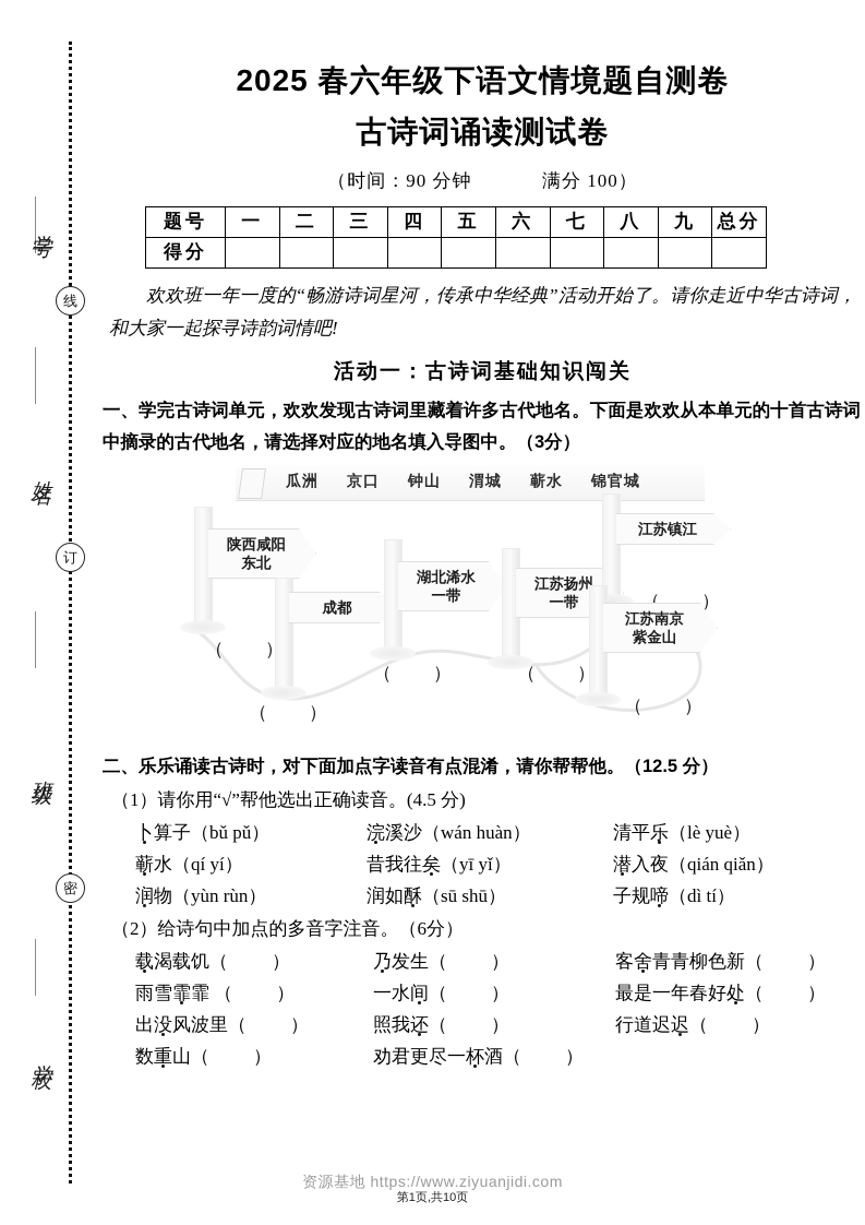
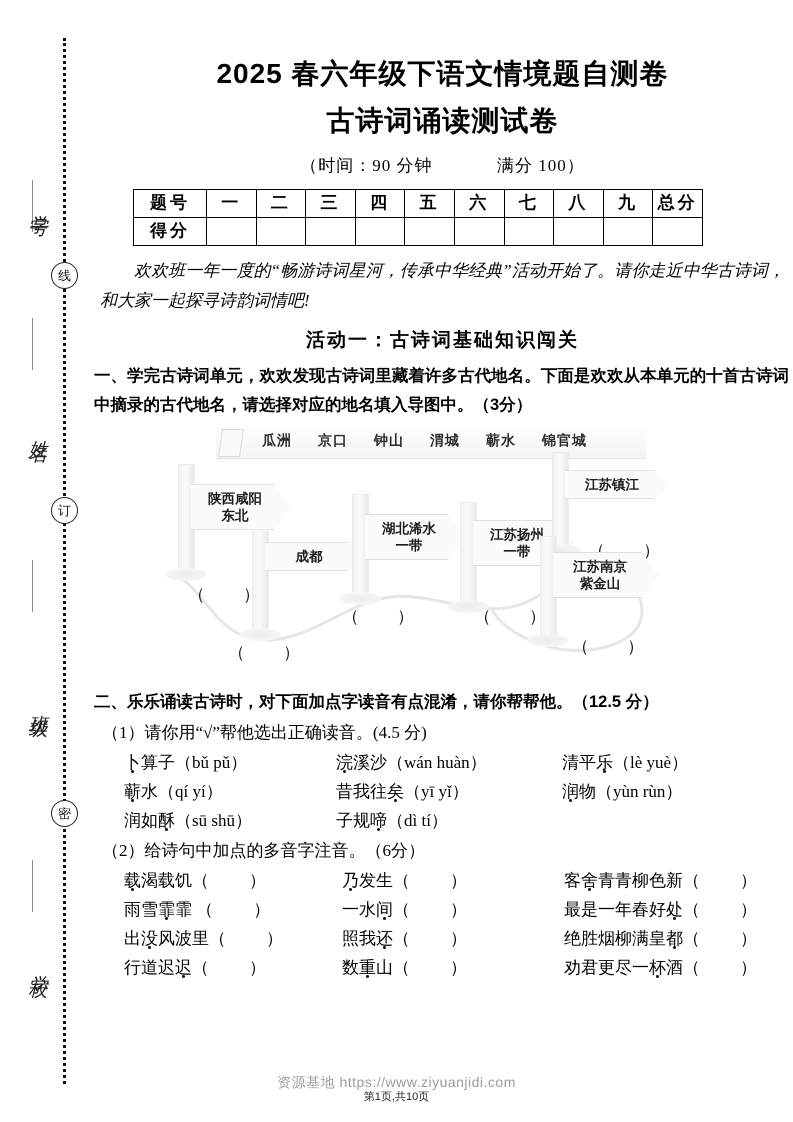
  线
  订
  密
  2025 春六年级下语文情境题自测卷
  古诗词诵读测试卷
  （时间：90 分钟 满分 100）
  题号	一	二	三	四	五	六	七	八	九	总分
  得分
  欢欢班一年一度的“畅游诗词星河，传承中华经典”活动开始了。请你走近中华古诗词，和大家一起探寻诗韵词情吧!
  活动一：古诗词基础知识闯关
  一、学完古诗词单元，欢欢发现古诗词里藏着许多古代地名。下面是欢欢从本单元的十首古诗词中摘录的古代地名，请选择对应的地名填入导图中。（3分）
  瓜洲 京口 钟山 渭城 蕲水 锦官城
  陕西咸阳
  东北
  成都
  （ ）
  湖北浠水
  一带
  （ ）
  江苏扬州
  一带
  （ ）
  江苏镇江
  （ ）
  江苏南京
  紫金山
  （ ）
  二、乐乐诵读古诗时，对下面加点字读音有点混淆，请你帮帮他。（12.5 分）
  （1）请你用“√”帮他选出正确读音。(4.5 分)
  卜算子（bǔ pǔ）
  浣溪沙（wán huàn）
  清平乐（lè yuè）
  蕲水（qí yí）
  昔我往矣（yī yǐ）
- 潜入夜（qián qiǎn）
  润物（yùn rùn）
  润如酥（sū shū）
  子规啼（dì tí）
  （2）给诗句中加点的多音字注音。（6分）
  载渴载饥（ ）
  乃发生（ ）
  客舍青青柳色新（ ）
  雨雪霏霏 （ ）
  一水间（ ）
  最是一年春好处（ ）
  出没风波里（ ）
  照我还（ ）
+ 绝胜烟柳满皇都（ ）
  行道迟迟（ ）
  数重山（ ）
  劝君更尽一杯酒（ ）
  资源基地 https://www.ziyuanjidi.com
  第1页,共10页
